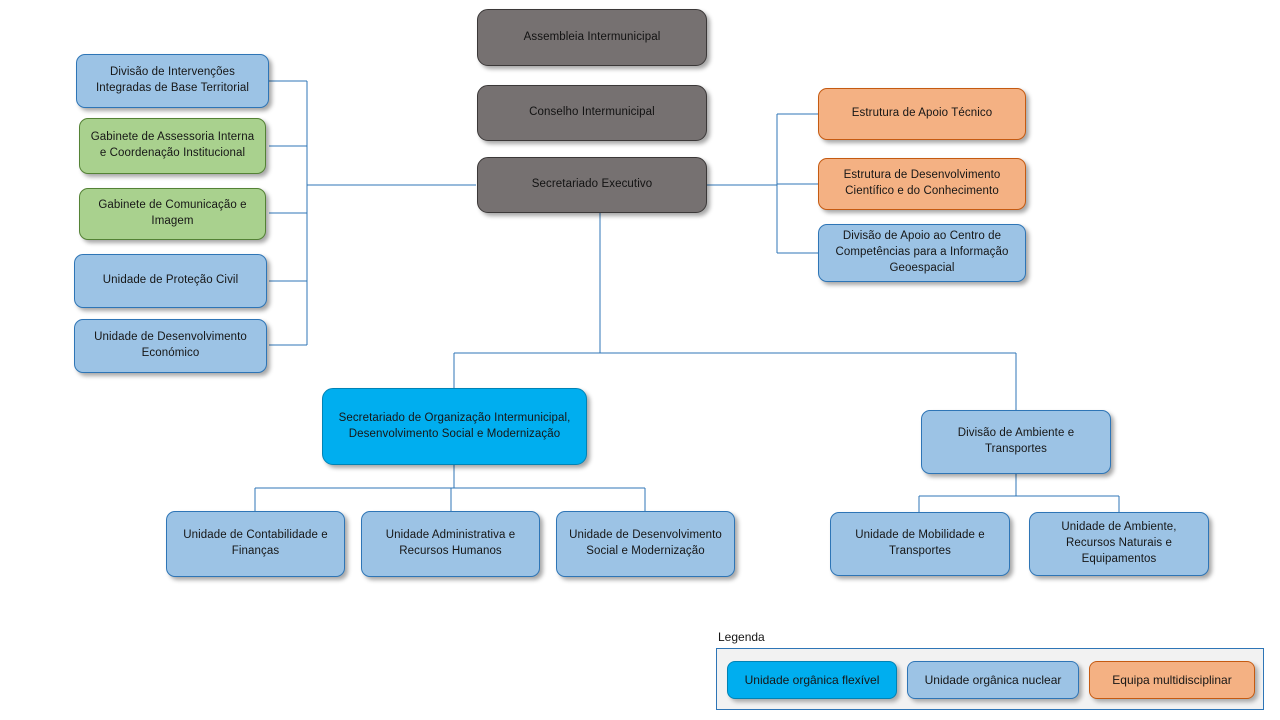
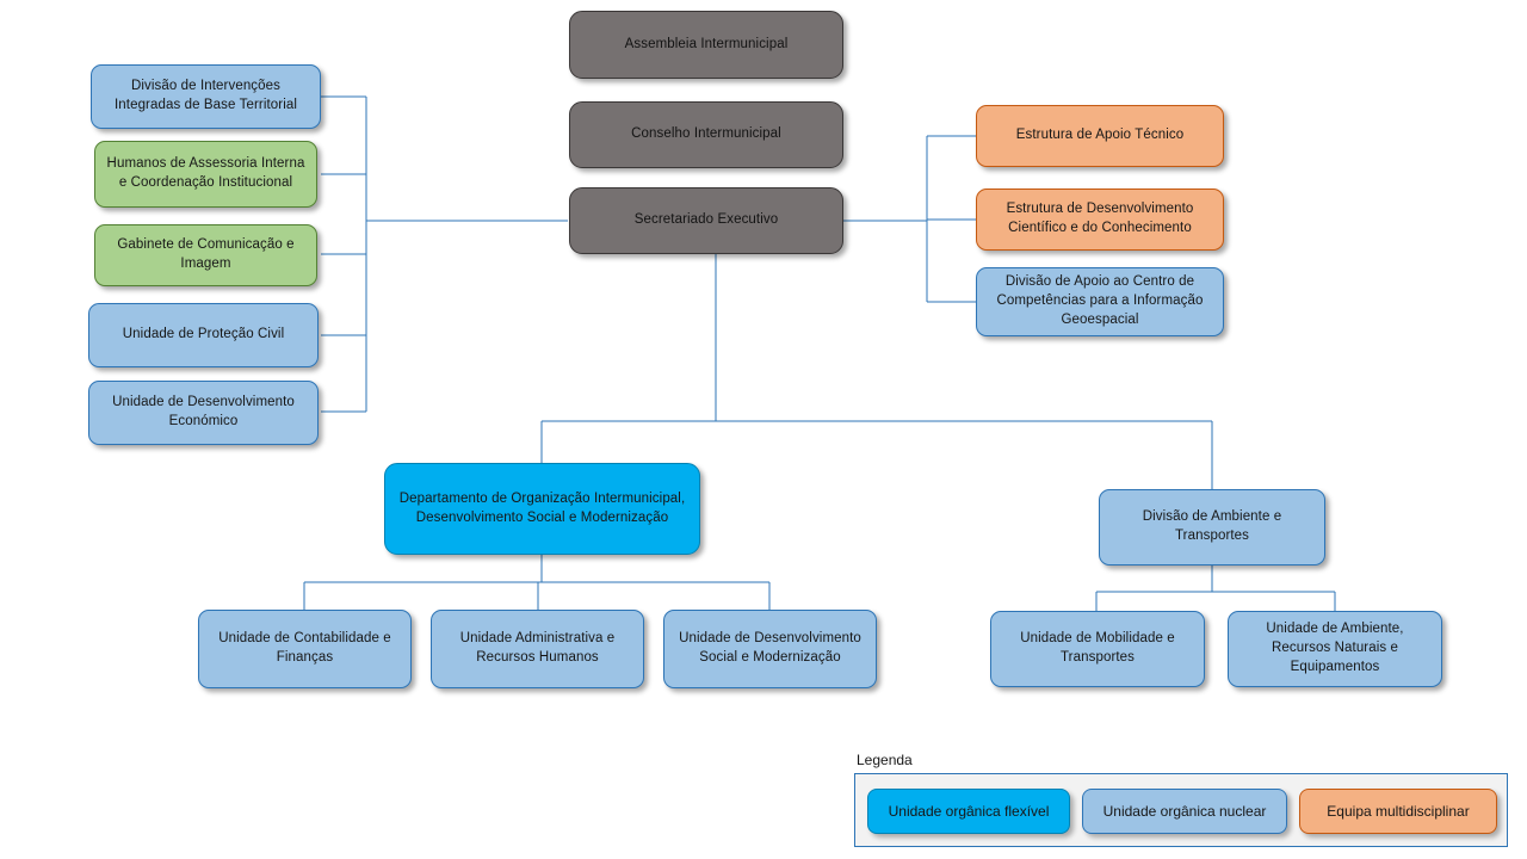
  Assembleia Intermunicipal
  Conselho Intermunicipal
  Secretariado Executivo
  Divisão de Intervenções Integradas de Base Territorial
- Gabinete de Assessoria Interna e Coordenação Institucional
+ Humanos de Assessoria Interna e Coordenação Institucional
  Gabinete de Comunicação e Imagem
  Unidade de Proteção Civil
  Unidade de Desenvolvimento Económico
  Estrutura de Apoio Técnico
  Estrutura de Desenvolvimento Científico e do Conhecimento
  Divisão de Apoio ao Centro de Competências para a Informação Geoespacial
- Secretariado de Organização Intermunicipal, Desenvolvimento Social e Modernização
+ Departamento de Organização Intermunicipal, Desenvolvimento Social e Modernização
  Divisão de Ambiente e Transportes
  Unidade de Contabilidade e Finanças
  Unidade Administrativa e Recursos Humanos
  Unidade de Desenvolvimento Social e Modernização
  Unidade de Mobilidade e Transportes
  Unidade de Ambiente, Recursos Naturais e Equipamentos
  Legenda
  Unidade orgânica flexível
  Unidade orgânica nuclear
  Equipa multidisciplinar
